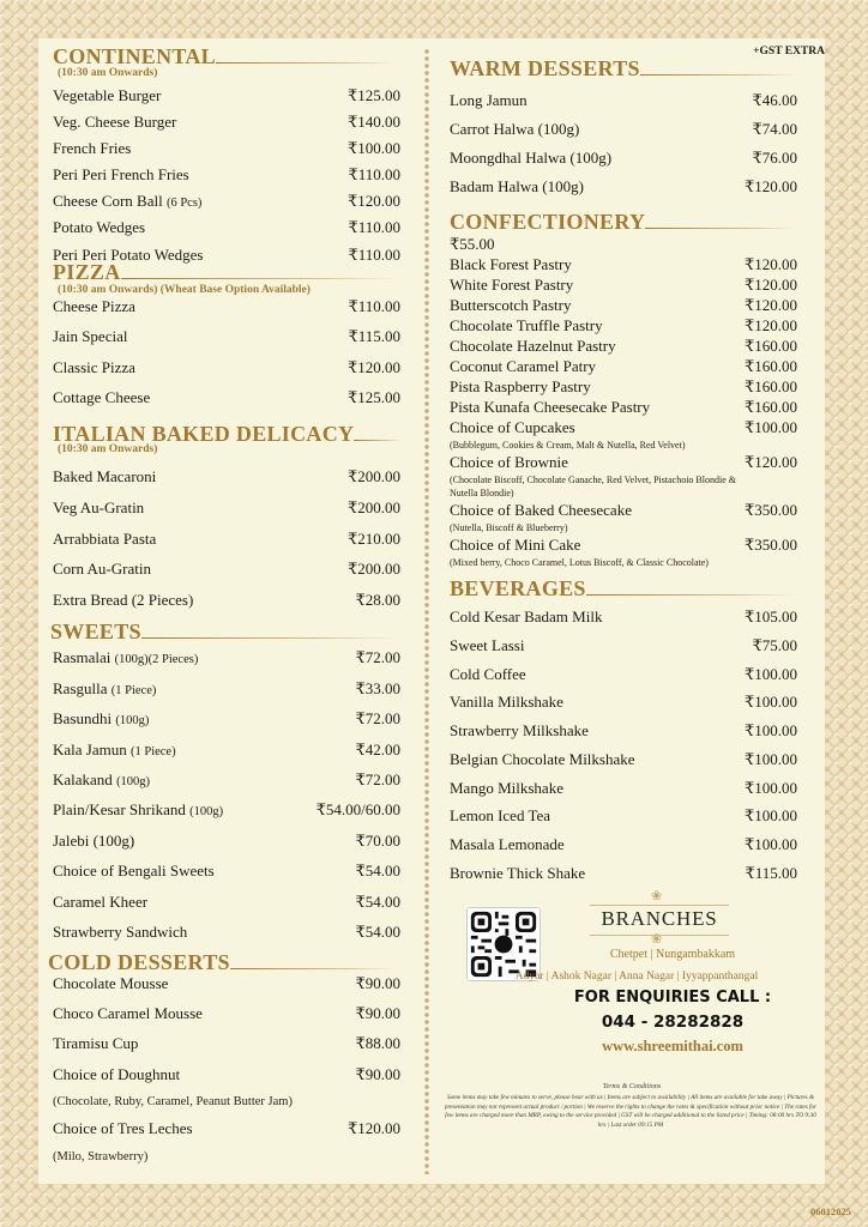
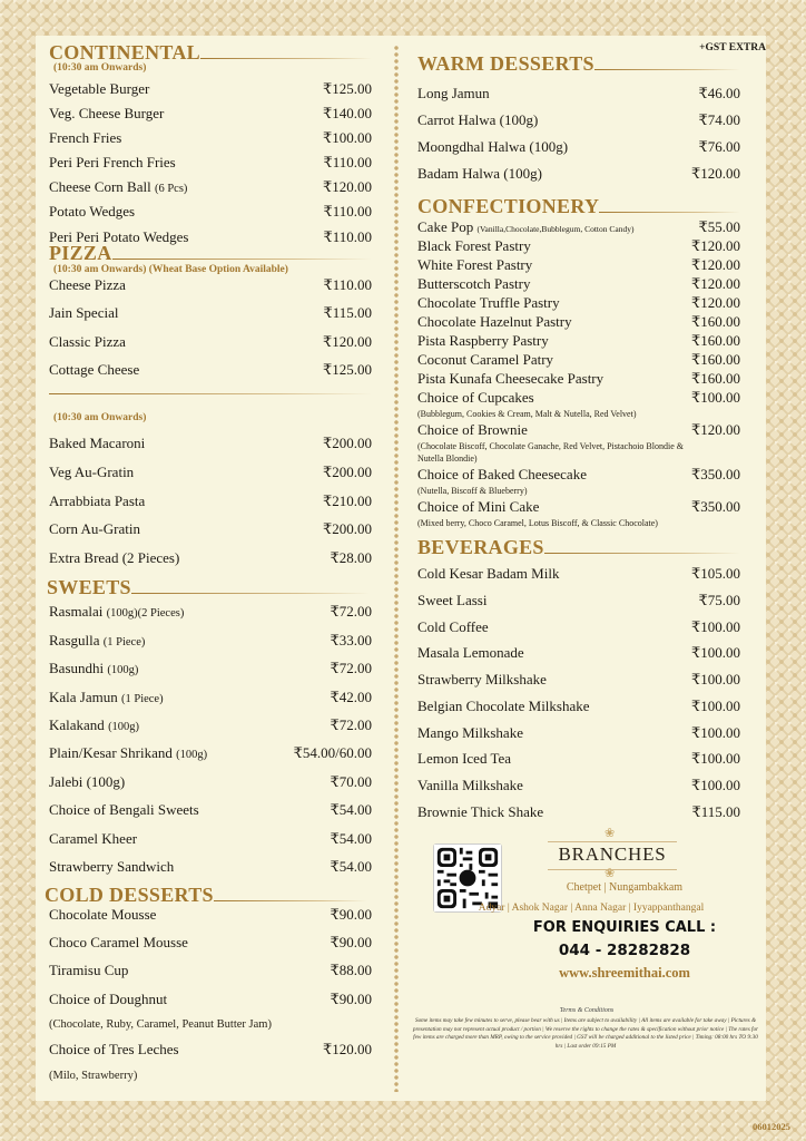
  +GST EXTRA
  CONTINENTAL
  (10:30 am Onwards)
  Vegetable Burger
  ₹125.00
  Veg. Cheese Burger
  ₹140.00
  French Fries
  ₹100.00
  Peri Peri French Fries
  ₹110.00
  Cheese Corn Ball (6 Pcs)
  ₹120.00
  Potato Wedges
  ₹110.00
  Peri Peri Potato Wedges
  ₹110.00
  PIZZA
  (10:30 am Onwards) (Wheat Base Option Available)
  Cheese Pizza
  ₹110.00
  Jain Special
  ₹115.00
  Classic Pizza
  ₹120.00
  Cottage Cheese
  ₹125.00
- ITALIAN BAKED DELICACY
  (10:30 am Onwards)
  Baked Macaroni
  ₹200.00
  Veg Au-Gratin
  ₹200.00
  Arrabbiata Pasta
  ₹210.00
  Corn Au-Gratin
  ₹200.00
  Extra Bread (2 Pieces)
  ₹28.00
  SWEETS
  Rasmalai (100g)(2 Pieces)
  ₹72.00
  Rasgulla (1 Piece)
  ₹33.00
  Basundhi (100g)
  ₹72.00
  Kala Jamun (1 Piece)
  ₹42.00
  Kalakand (100g)
  ₹72.00
  Plain/Kesar Shrikand (100g)
  ₹54.00/60.00
  Jalebi (100g)
  ₹70.00
  Choice of Bengali Sweets
  ₹54.00
  Caramel Kheer
  ₹54.00
  Strawberry Sandwich
  ₹54.00
  COLD DESSERTS
  Chocolate Mousse
  ₹90.00
  Choco Caramel Mousse
  ₹90.00
  Tiramisu Cup
  ₹88.00
  Choice of Doughnut
  ₹90.00
  (Chocolate, Ruby, Caramel, Peanut Butter Jam)
  Choice of Tres Leches
  ₹120.00
  (Milo, Strawberry)
  WARM DESSERTS
  Long Jamun
  ₹46.00
  Carrot Halwa (100g)
  ₹74.00
  Moongdhal Halwa (100g)
  ₹76.00
  Badam Halwa (100g)
  ₹120.00
  CONFECTIONERY
+ Cake Pop (Vanilla,Chocolate,Bubblegum, Cotton Candy)
  ₹55.00
  Black Forest Pastry
  ₹120.00
  White Forest Pastry
  ₹120.00
  Butterscotch Pastry
  ₹120.00
  Chocolate Truffle Pastry
  ₹120.00
  Chocolate Hazelnut Pastry
  ₹160.00
- Coconut Caramel Patry
+ Pista Raspberry Pastry
  ₹160.00
- Pista Raspberry Pastry
+ Coconut Caramel Patry
  ₹160.00
  Pista Kunafa Cheesecake Pastry
  ₹160.00
  Choice of Cupcakes
  ₹100.00
  (Bubblegum, Cookies & Cream, Malt & Nutella, Red Velvet)
  Choice of Brownie
  ₹120.00
  (Chocolate Biscoff, Chocolate Ganache, Red Velvet, Pistachoio Blondie &
  Nutella Blondie)
  Choice of Baked Cheesecake
  ₹350.00
  (Nutella, Biscoff & Blueberry)
  Choice of Mini Cake
  ₹350.00
  (Mixed berry, Choco Caramel, Lotus Biscoff, & Classic Chocolate)
  BEVERAGES
  Cold Kesar Badam Milk
  ₹105.00
  Sweet Lassi
  ₹75.00
  Cold Coffee
  ₹100.00
- Vanilla Milkshake
+ Masala Lemonade
  ₹100.00
  Strawberry Milkshake
  ₹100.00
  Belgian Chocolate Milkshake
  ₹100.00
  Mango Milkshake
  ₹100.00
  Lemon Iced Tea
  ₹100.00
- Masala Lemonade
+ Vanilla Milkshake
  ₹100.00
  Brownie Thick Shake
  ₹115.00
  ❀
  BRANCHES
  ❀
  Chetpet | Nungambakkam
  Adyar | Ashok Nagar | Anna Nagar | Iyyappanthangal
  FOR ENQUIRIES CALL :
  044 - 28282828
  www.shreemithai.com
  06012025
